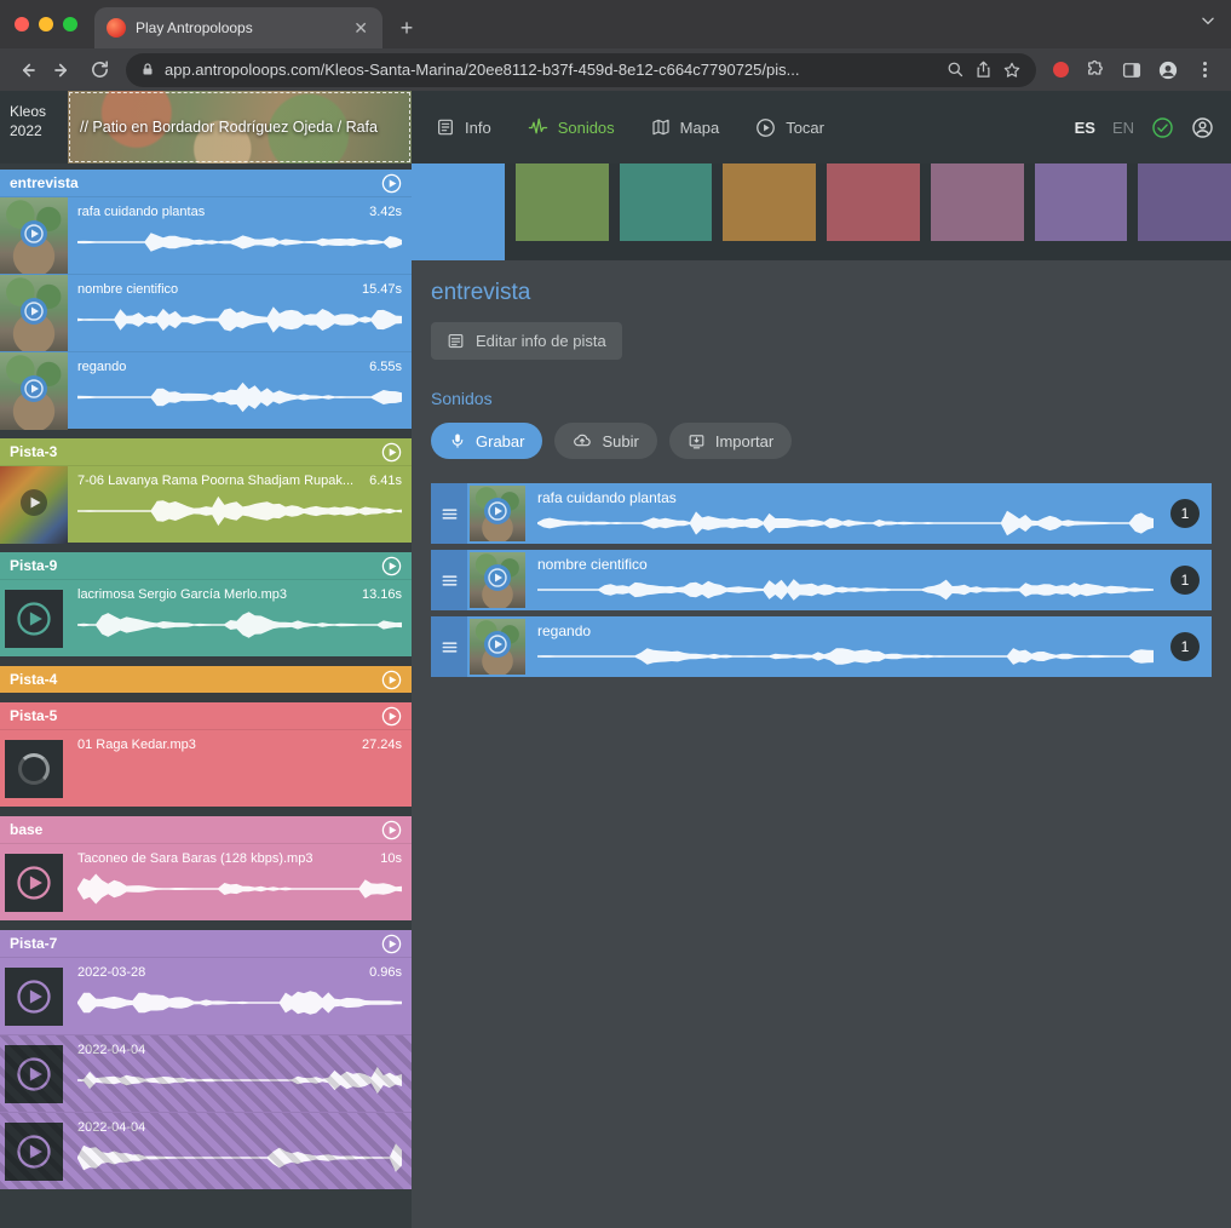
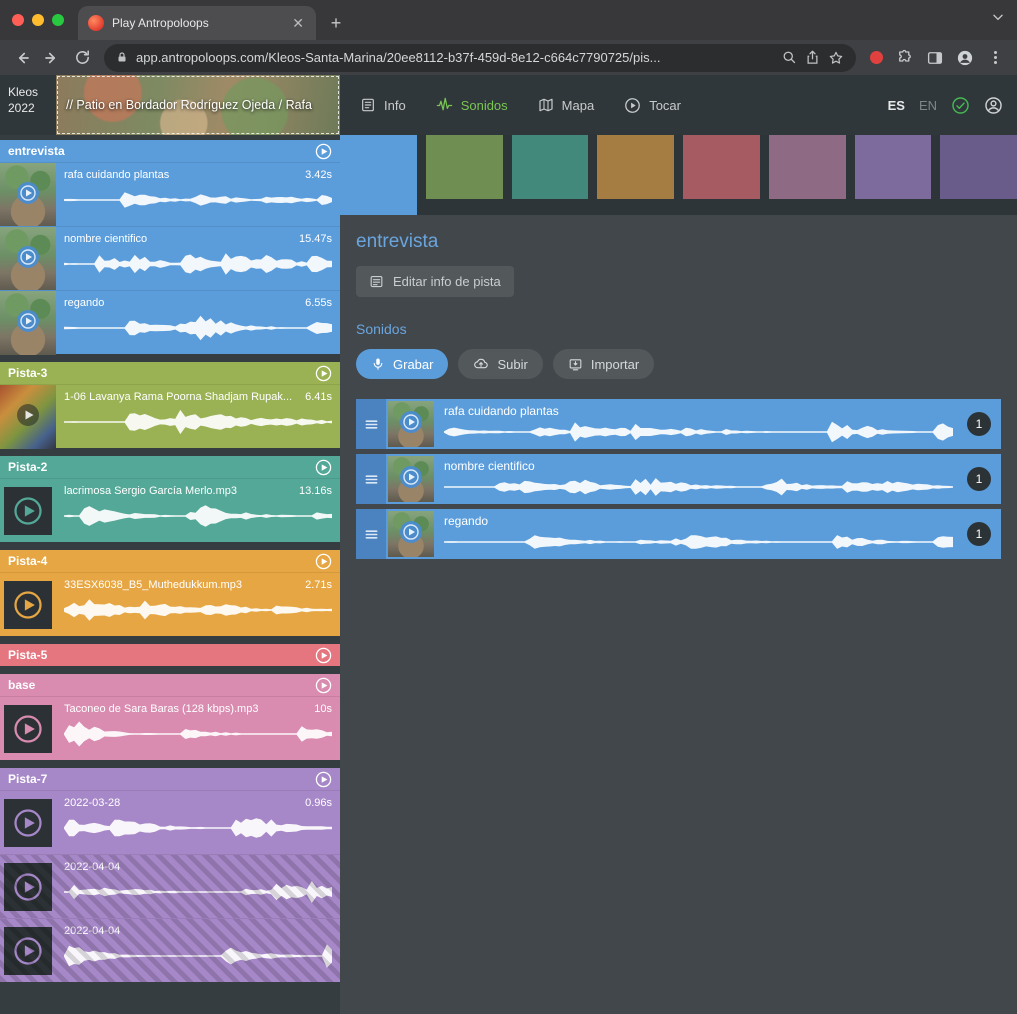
  Play Antropoloops
  ✕
  +
  app.antropoloops.com/Kleos-Santa-Marina/20ee8112-b37f-459d-8e12-c664c7790725/pis...
  Kleos 2022
  // Patio en Bordador Rodríguez Ojeda / Rafa
  Info
  Sonidos
  Mapa
  Tocar
  ES
  EN
  entrevista
  rafa cuidando plantas
  3.42s
  nombre cientifico
  15.47s
  regando
  6.55s
  Pista-3
- 7-06 Lavanya Rama Poorna Shadjam Rupak...
+ 1-06 Lavanya Rama Poorna Shadjam Rupak...
  6.41s
- Pista-9
+ Pista-2
  lacrimosa Sergio García Merlo.mp3
  13.16s
  Pista-4
+ 33ESX6038_B5_Muthedukkum.mp3
+ 2.71s
  Pista-5
- 01 Raga Kedar.mp3
- 27.24s
  base
  Taconeo de Sara Baras (128 kbps).mp3
  10s
  Pista-7
  2022-03-28
  0.96s
  entrevista
  Editar info de pista
  Sonidos
  Grabar
  Subir
  Importar
  rafa cuidando plantas
  1
  nombre cientifico
  1
  regando
  1
